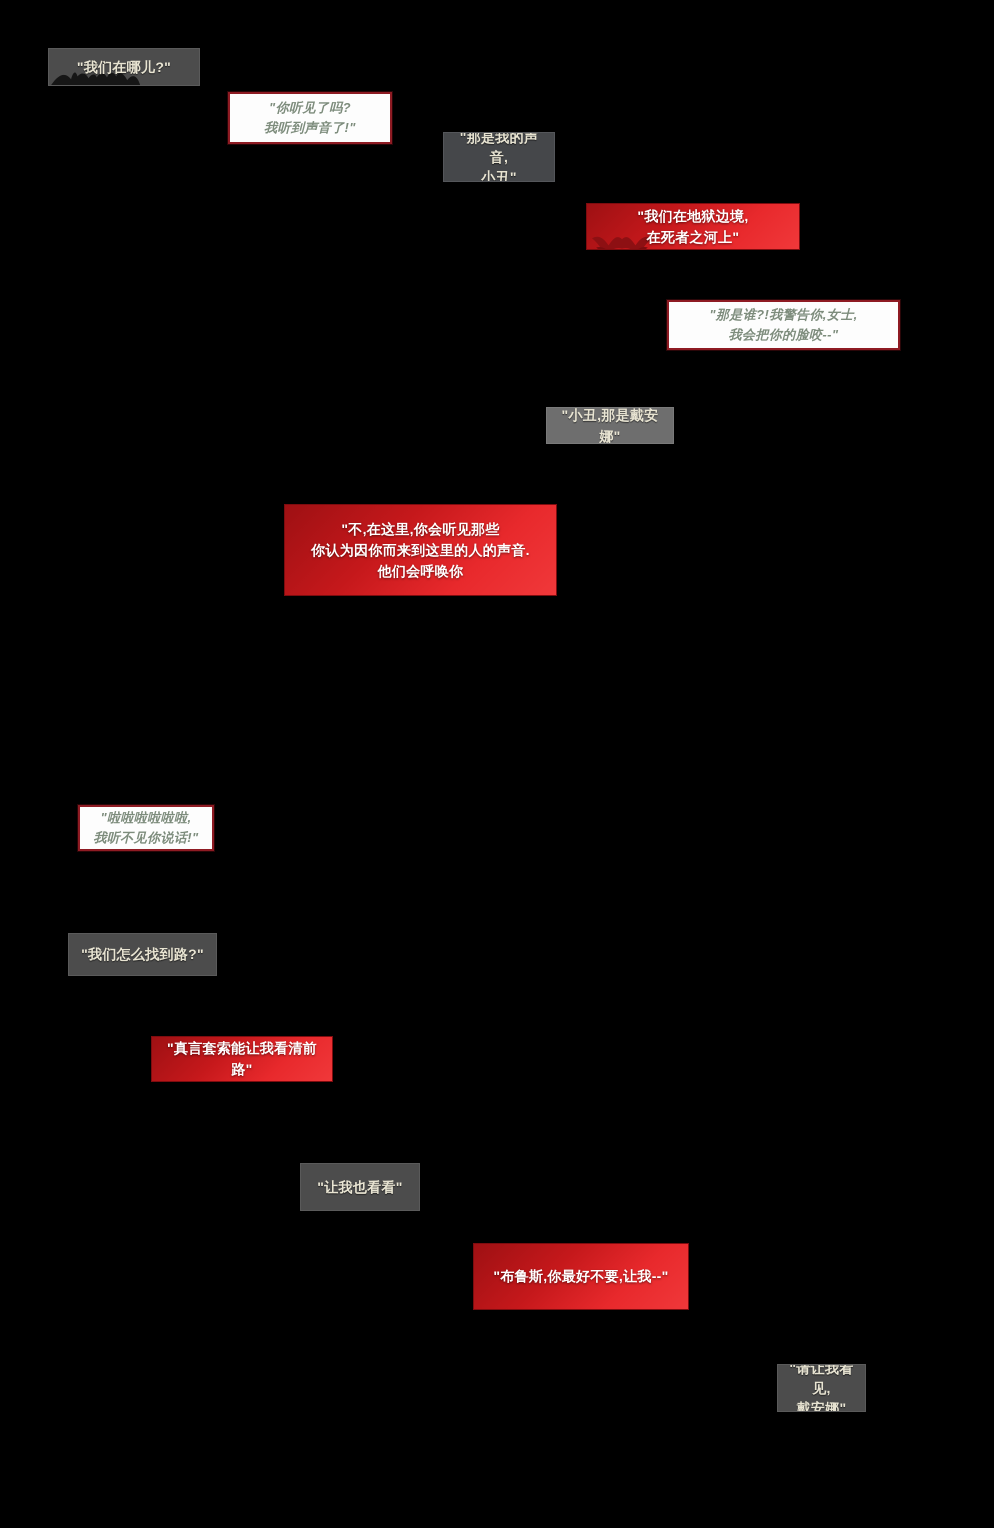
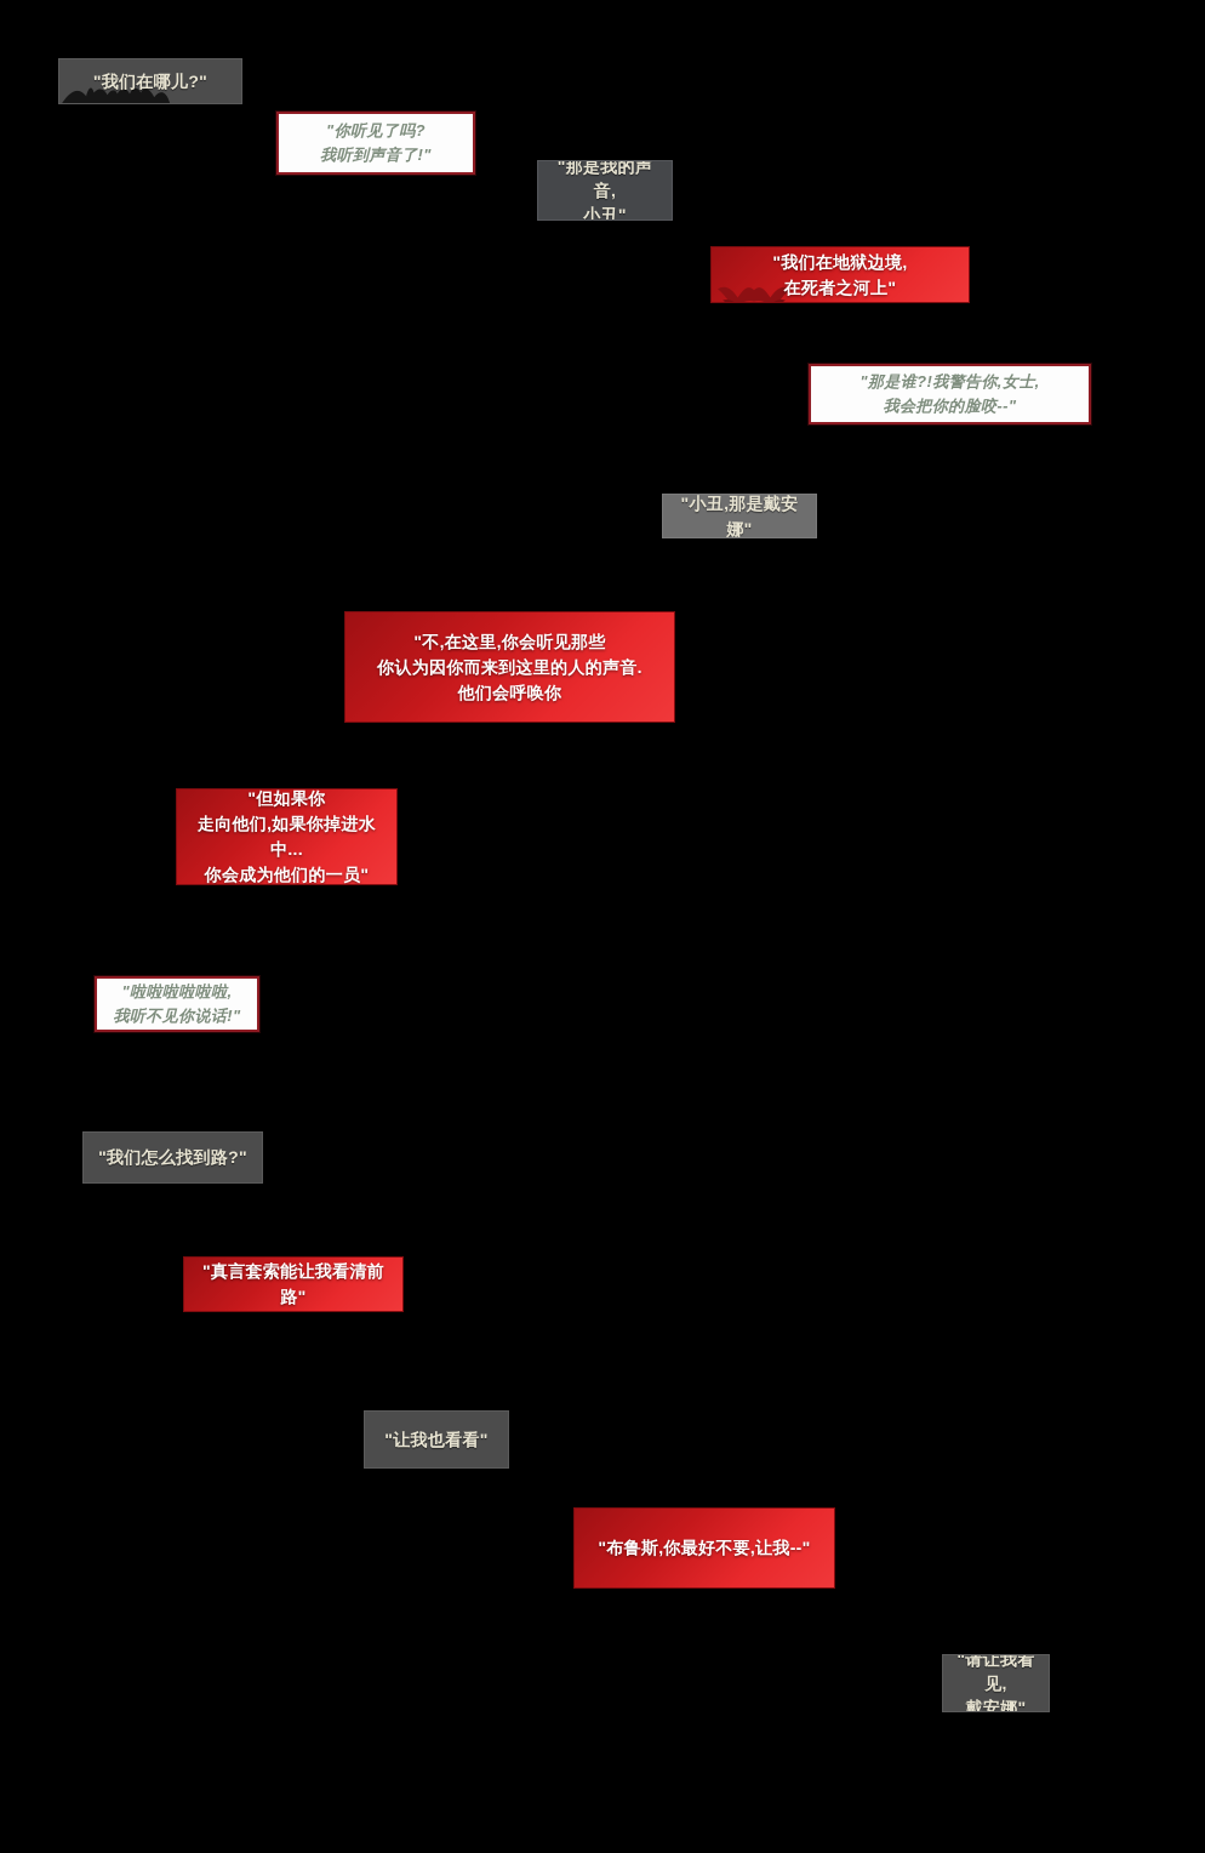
  "我们在哪儿?"
  "你听见了吗?
  我听到声音了!"
  "那是我的声音,
  小丑"
  "我们在地狱边境,
  在死者之河上"
  "那是谁?!我警告你,女士,
  我会把你的脸咬--"
  "小丑,那是戴安娜"
  "不,在这里,你会听见那些
  你认为因你而来到这里的人的声音.
  他们会呼唤你
+ "但如果你
+ 走向他们,如果你掉进水中...
+ 你会成为他们的一员"
  "啦啦啦啦啦啦,
  我听不见你说话!"
  "我们怎么找到路?"
  "真言套索能让我看清前路"
  "让我也看看"
  "布鲁斯,你最好不要,让我--"
  "请让我看见,
  戴安娜"
